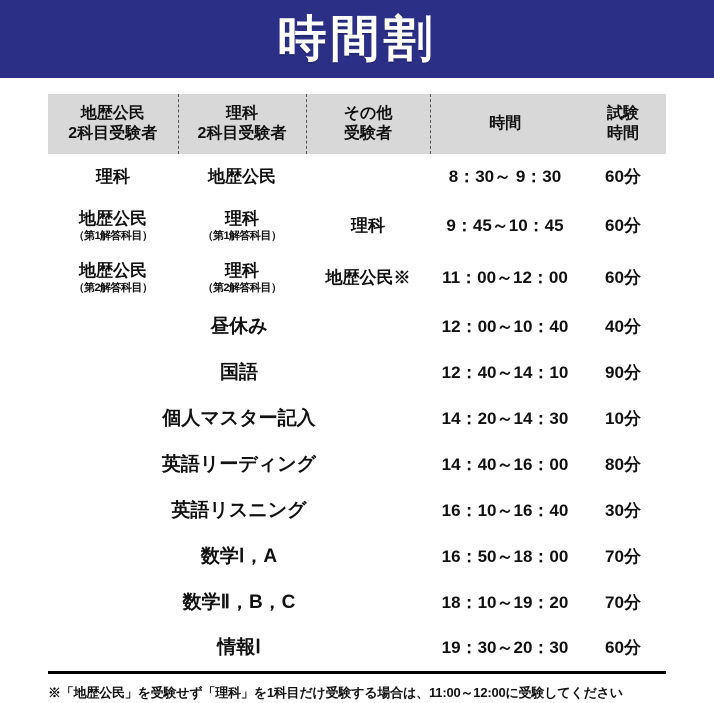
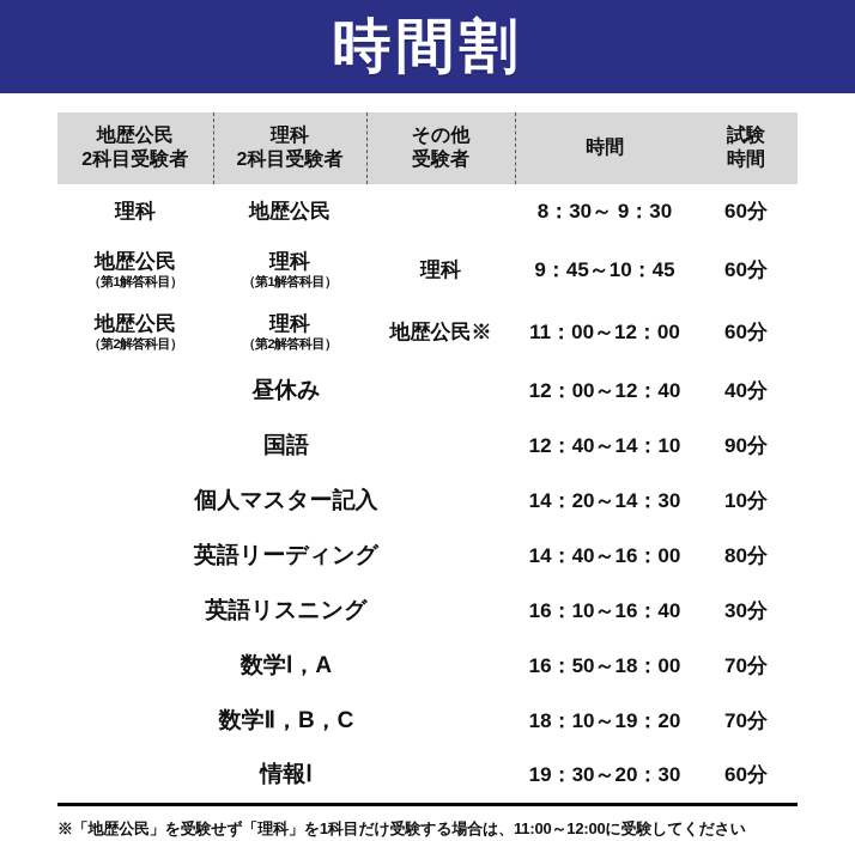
  時間割
  地歴公民 2科目受験者	理科 2科目受験者	その他 受験者	時間	試験 時間
  理科	地歴公民		8：30～ 9：30	60分
  地歴公民 （第1解答科目）	理科 （第1解答科目）	理科	9：45～10：45	60分
  地歴公民 （第2解答科目）	理科 （第2解答科目）	地歴公民※	11：00～12：00	60分
- 昼休み	12：00～10：40	40分
+ 昼休み	12：00～12：40	40分
  国語	12：40～14：10	90分
  個人マスター記入	14：20～14：30	10分
  英語リーディング	14：40～16：00	80分
  英語リスニング	16：10～16：40	30分
  数学Ⅰ，A	16：50～18：00	70分
  数学Ⅱ，B，C	18：10～19：20	70分
  情報Ⅰ	19：30～20：30	60分
  ※「地歴公民」を受験せず「理科」を1科目だけ受験する場合は、11:00～12:00に受験してください
